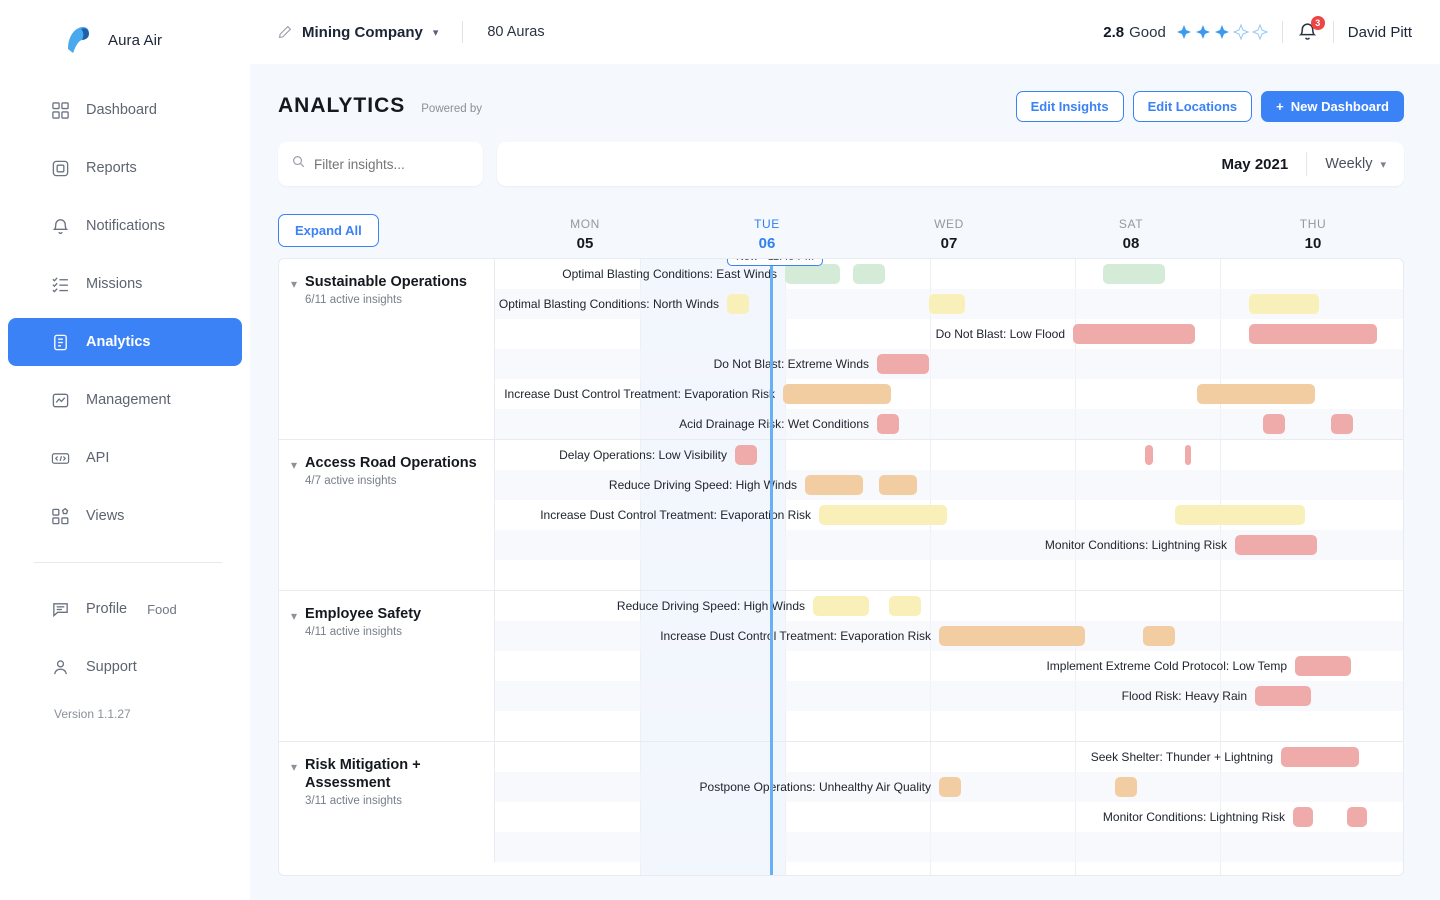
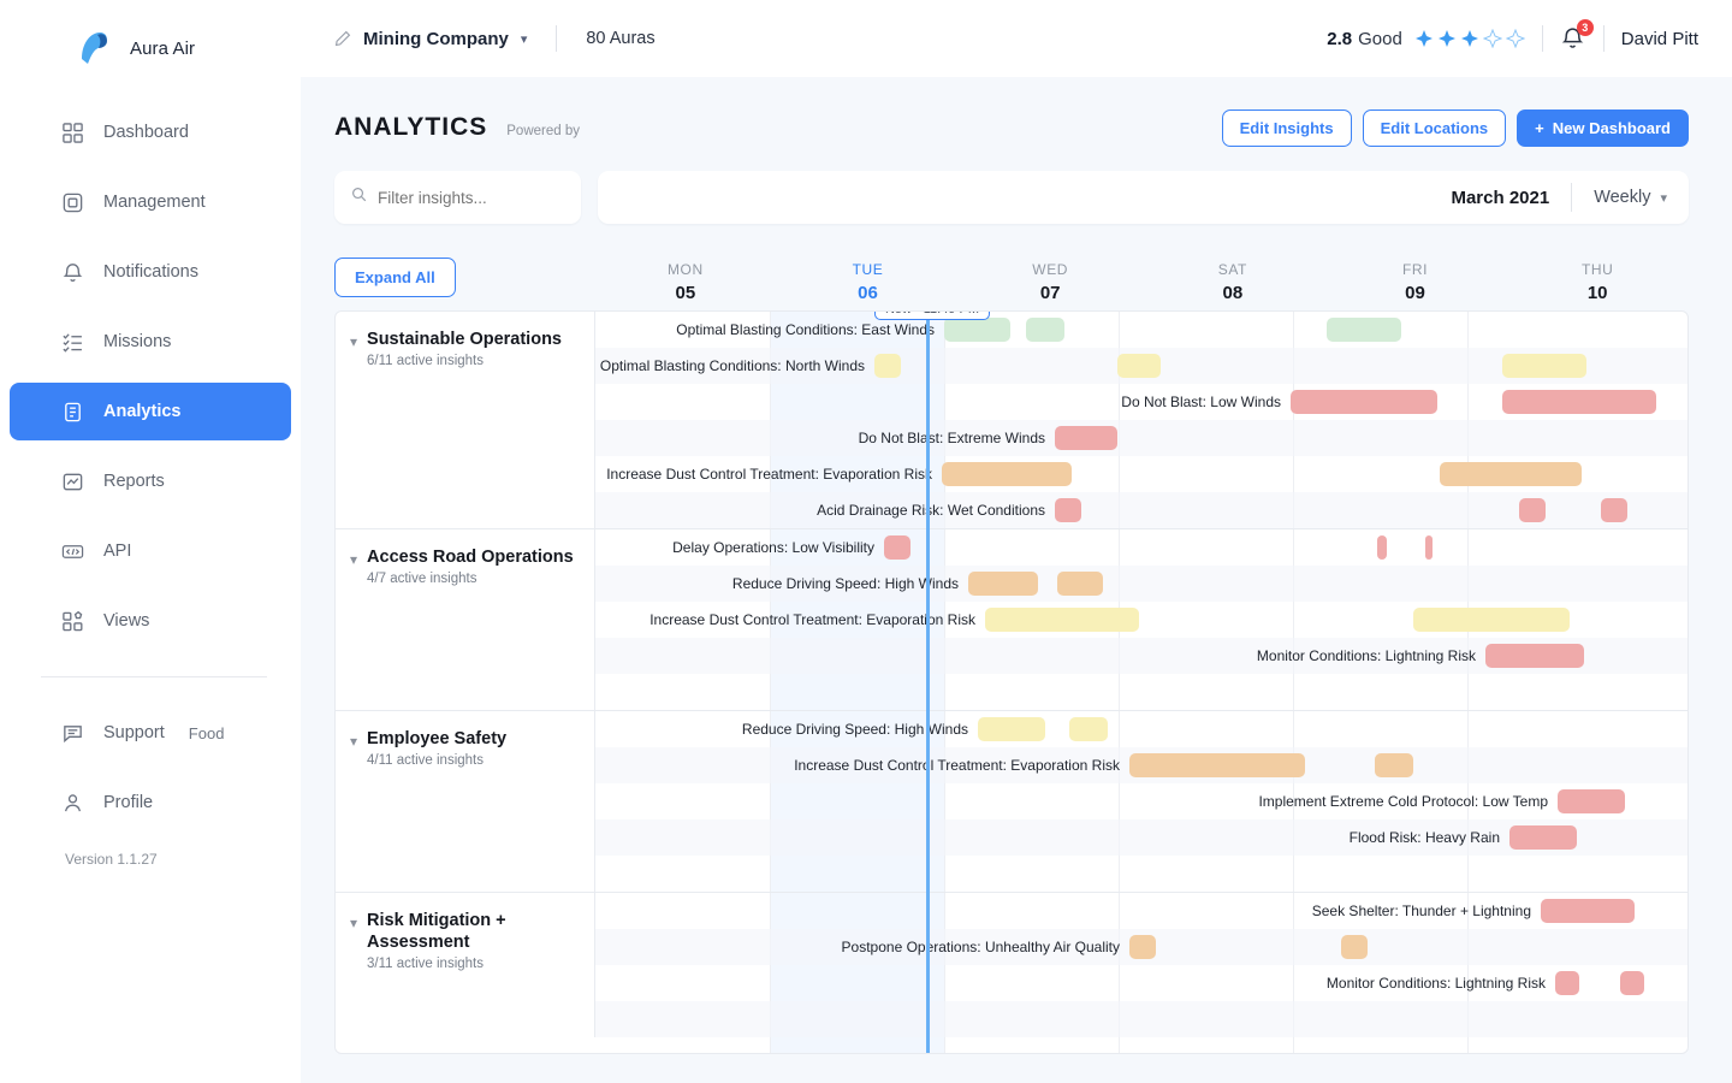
  Aura Air
  Dashboard
- Reports
+ Management
  Notifications
  Missions
  Analytics
- Management
+ Reports
  API
  Views
- Profile
+ Support
  Food
- Support
+ Profile
  Version 1.1.27
  Mining Company
  ▾
  80 Auras
  2.8
  Good
  3
  David Pitt
  ANALYTICS
  Powered by
  Edit Insights
  Edit Locations
  +
  New Dashboard
  Filter insights...
- May 2021
+ March 2021
  Weekly
  ▾
  Expand All
  MON
  05
  TUE
  06
  WED
  07
  SAT
  08
+ FRI
+ 09
  THU
  10
  ▾
  Sustainable Operations
  6/11 active insights
  Optimal Blasting Conditions: East Winds
  Optimal Blasting Conditions: North Winds
- Do Not Blast: Low Flood
+ Do Not Blast: Low Winds
  Do Not Blast: Extreme Winds
  Increase Dust Control Treatment: Evaporation Ris
  Acid Drainage Rik: Wet Conditions
  ▾
  Access Road Operations
  4/7 active insights
  Delay Operations: Low Visibility
  Reduce Driving Speed: Highinds
  Increase Dust Control Treatment: Evaporaton Risk
  Monitor Conditions: Lightning Risk
  ▾
  Employee Safety
  4/11 active insights
  Reduce Driving Speed: High Winds
  Increase Dust Contrl Treatment: Evaporation Risk
  Implement Extreme Cold Protocol: Low Temp
  Flood Risk: Heavy Rain
  ▾
  Risk Mitigation + Assessment
  3/11 active insights
  Seek Shelter: Thunder + Lightning
  Postpone Operations: Unhealthy Air Quality
  Monitor Conditions: Lightning Risk
